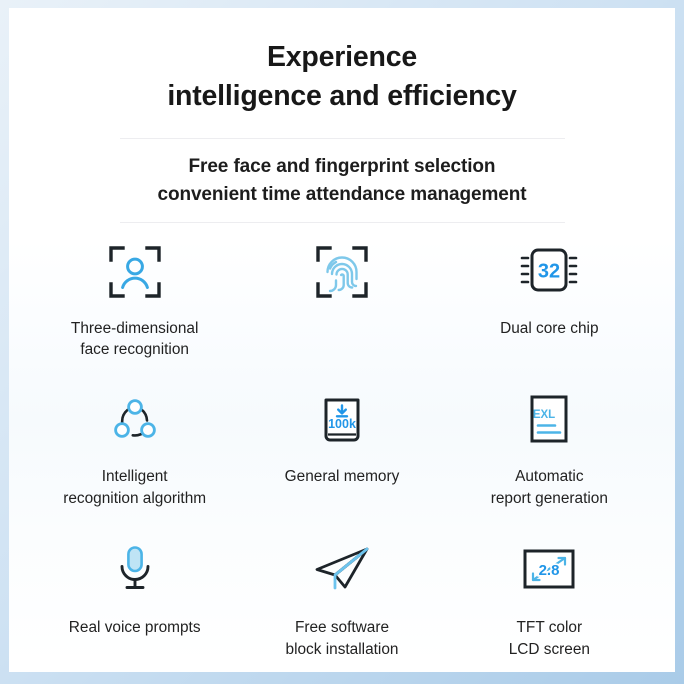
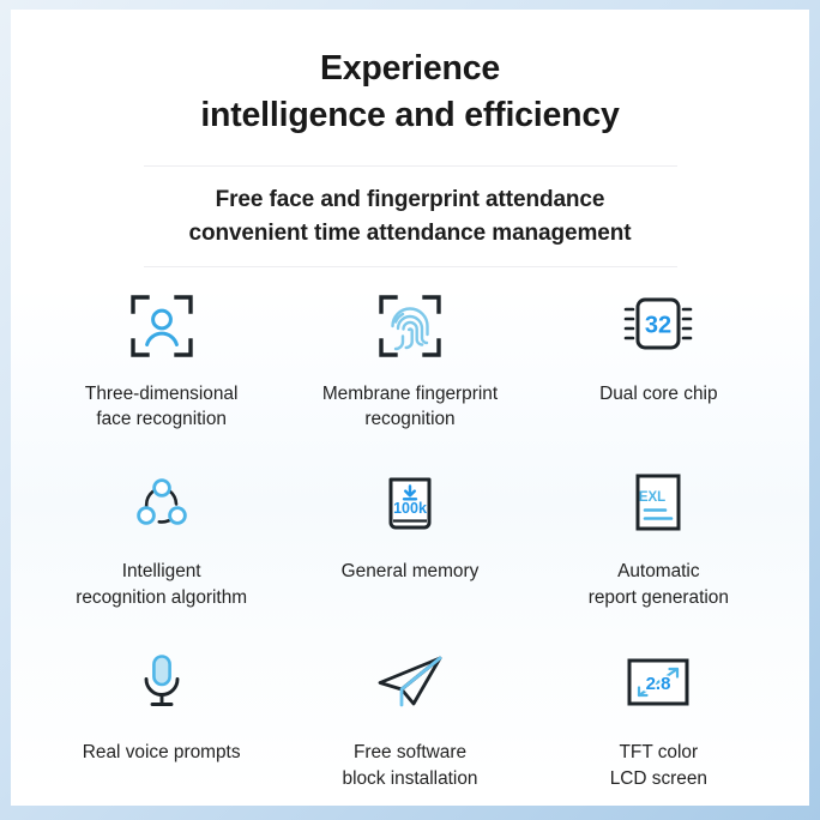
  Experience
  intelligence and efficiency
- Free face and fingerprint selection
+ Free face and fingerprint attendance
  convenient time attendance management
  Three-dimensional
  face recognition
+ Membrane fingerprint
+ recognition
  32
  Dual core chip
  Intelligent
  recognition algorithm
  100k
  General memory
  EXL
  Automatic
  report generation
  Real voice prompts
  Free software
  block installation
  2.8
  TFT color
  LCD screen
